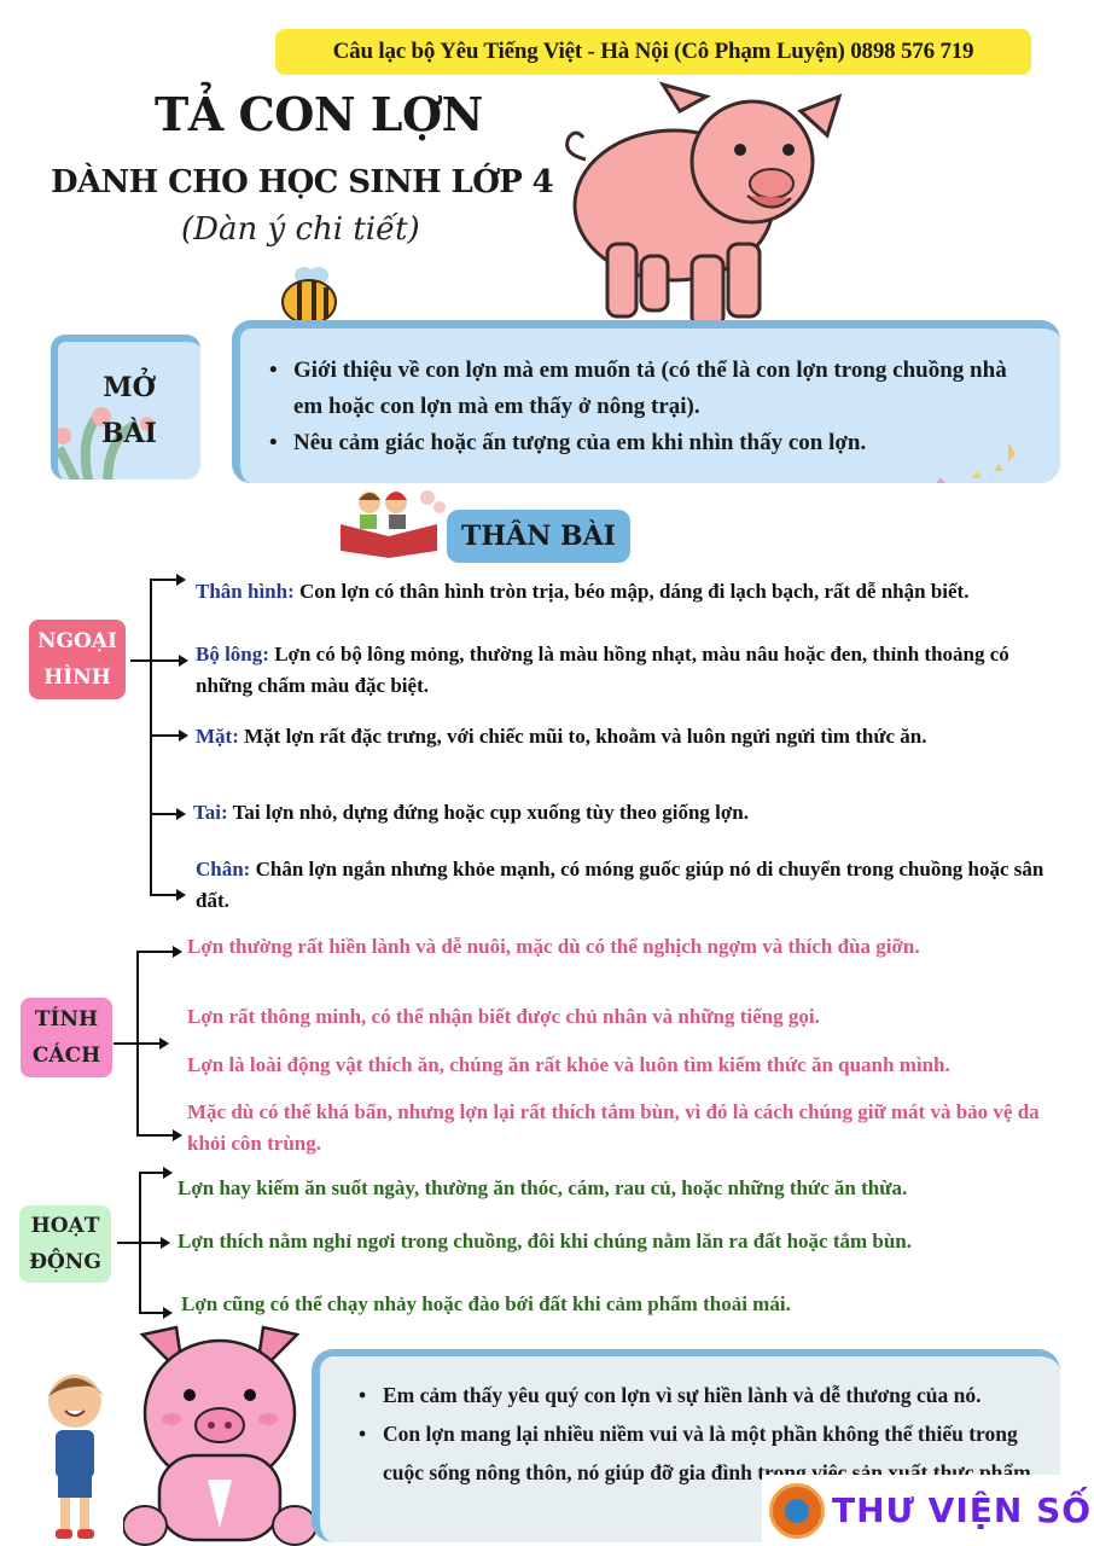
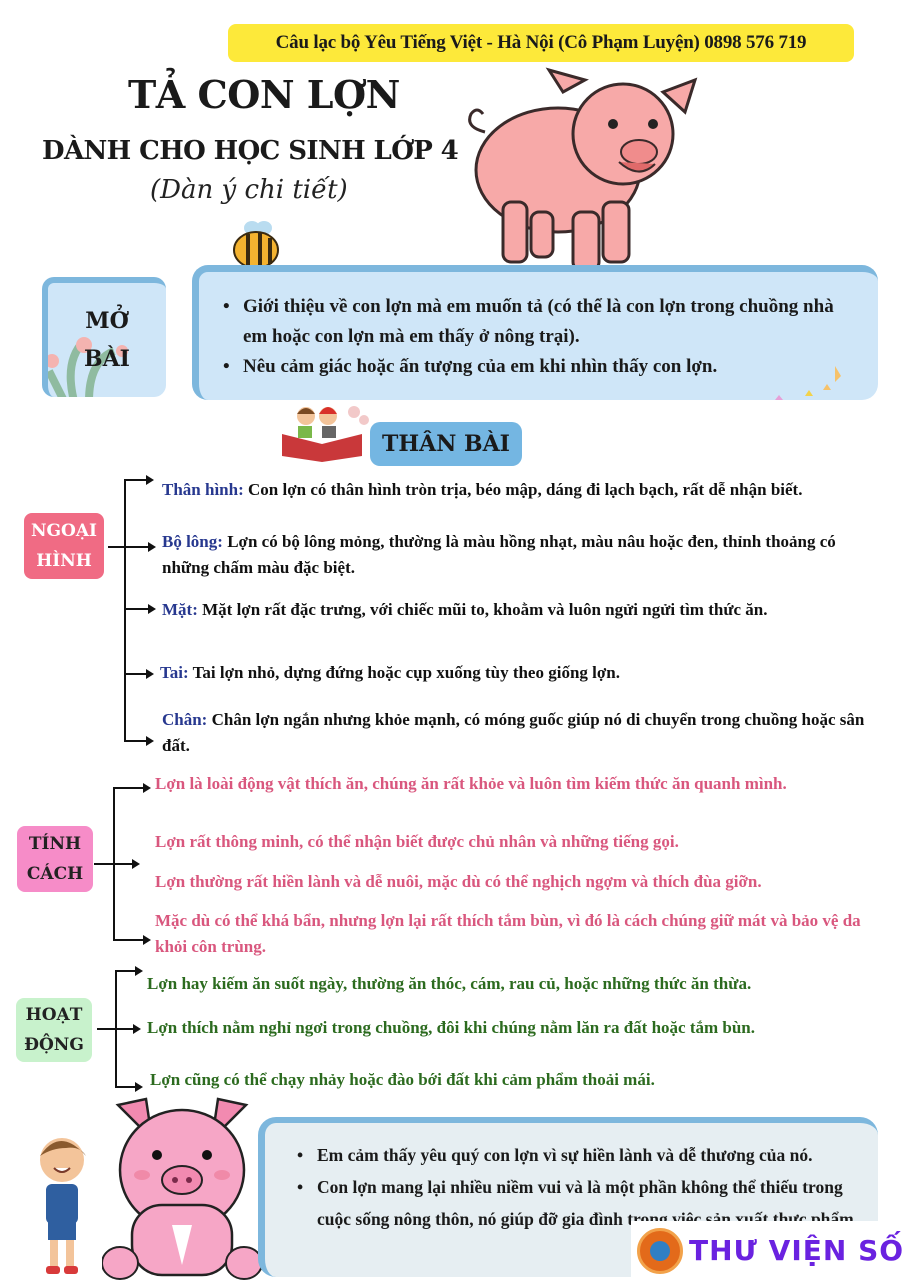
  Câu lạc bộ Yêu Tiếng Việt - Hà Nội (Cô Phạm Luyện) 0898 576 719
  TẢ CON LỢN
  DÀNH CHO HỌC SINH LỚP 4
  (Dàn ý chi tiết)
  MỞ
  BÀI
  Giới thiệu về con lợn mà em muốn tả (có thể là con lợn trong chuồng nhà em hoặc con lợn mà em thấy ở nông trại).
  Nêu cảm giác hoặc ấn tượng của em khi nhìn thấy con lợn.
  THÂN BÀI
  NGOẠI
  HÌNH
  Thân hình: Con lợn có thân hình tròn trịa, béo mập, dáng đi lạch bạch, rất dễ nhận biết.
  Bộ lông: Lợn có bộ lông mỏng, thường là màu hồng nhạt, màu nâu hoặc đen, thỉnh thoảng có những chấm màu đặc biệt.
  Mặt: Mặt lợn rất đặc trưng, với chiếc mũi to, khoằm và luôn ngửi ngửi tìm thức ăn.
  Tai: Tai lợn nhỏ, dựng đứng hoặc cụp xuống tùy theo giống lợn.
  Chân: Chân lợn ngắn nhưng khỏe mạnh, có móng guốc giúp nó di chuyển trong chuồng hoặc sân đất.
  TÍNH
  CÁCH
- Lợn thường rất hiền lành và dễ nuôi, mặc dù có thể nghịch ngợm và thích đùa giỡn.
+ Lợn là loài động vật thích ăn, chúng ăn rất khỏe và luôn tìm kiếm thức ăn quanh mình.
  Lợn rất thông minh, có thể nhận biết được chủ nhân và những tiếng gọi.
- Lợn là loài động vật thích ăn, chúng ăn rất khỏe và luôn tìm kiếm thức ăn quanh mình.
+ Lợn thường rất hiền lành và dễ nuôi, mặc dù có thể nghịch ngợm và thích đùa giỡn.
  Mặc dù có thể khá bẩn, nhưng lợn lại rất thích tắm bùn, vì đó là cách chúng giữ mát và bảo vệ da khỏi côn trùng.
  HOẠT
  ĐỘNG
  Lợn hay kiếm ăn suốt ngày, thường ăn thóc, cám, rau củ, hoặc những thức ăn thừa.
  Lợn thích nằm nghỉ ngơi trong chuồng, đôi khi chúng nằm lăn ra đất hoặc tắm bùn.
  Lợn cũng có thể chạy nhảy hoặc đào bới đất khi cảm phẩm thoải mái.
  Em cảm thấy yêu quý con lợn vì sự hiền lành và dễ thương của nó.
  Con lợn mang lại nhiều niềm vui và là một phần không thể thiếu trong cuộc sống nông thôn, nó giúp đỡ gia đình trong việc sản xuất thực phẩm.
  THƯ VIỆN SỐ
